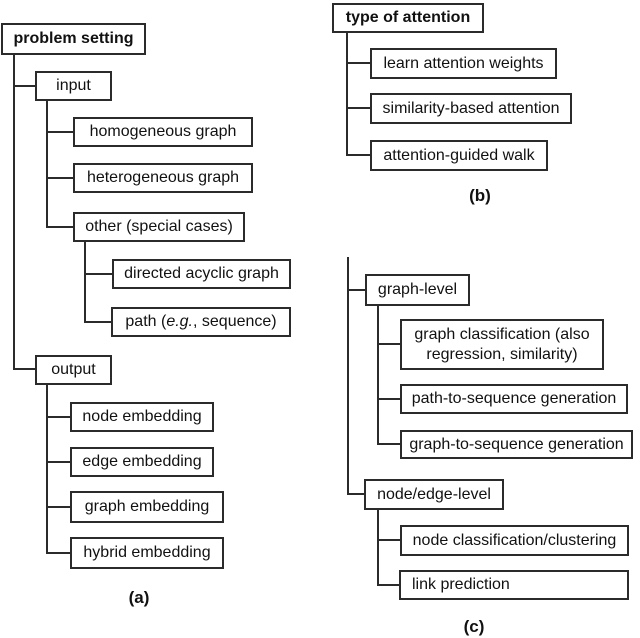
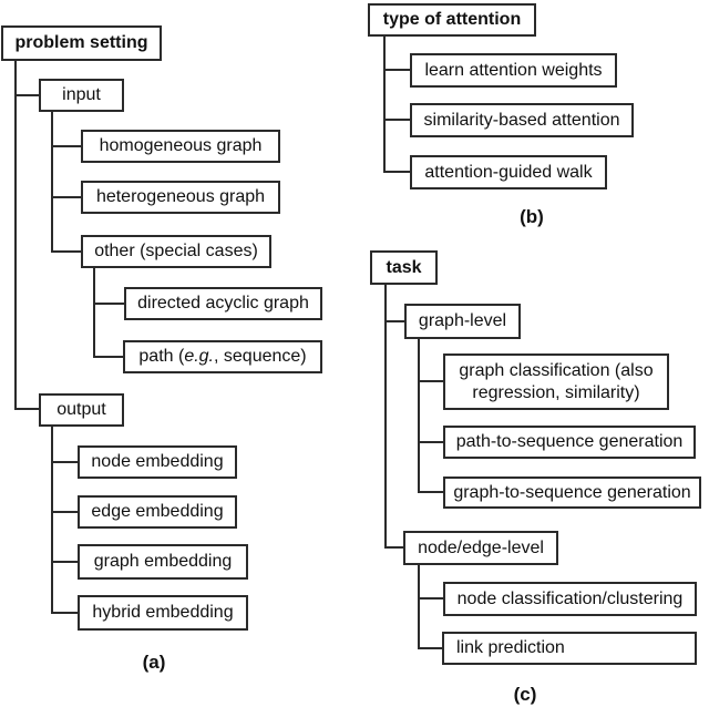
  problem setting
  input
  homogeneous graph
  heterogeneous graph
  other (special cases)
  directed acyclic graph
  path (
  e.g.
  , sequence)
  output
  node embedding
  edge embedding
  graph embedding
  hybrid embedding
  (a)
  type of attention
  learn attention weights
  similarity-based attention
  attention-guided walk
  (b)
+ task
  graph-level
  graph classification (also
  regression, similarity)
  path-to-sequence generation
  graph-to-sequence generation
  node/edge-level
  node classification/clustering
  link prediction
  (c)
